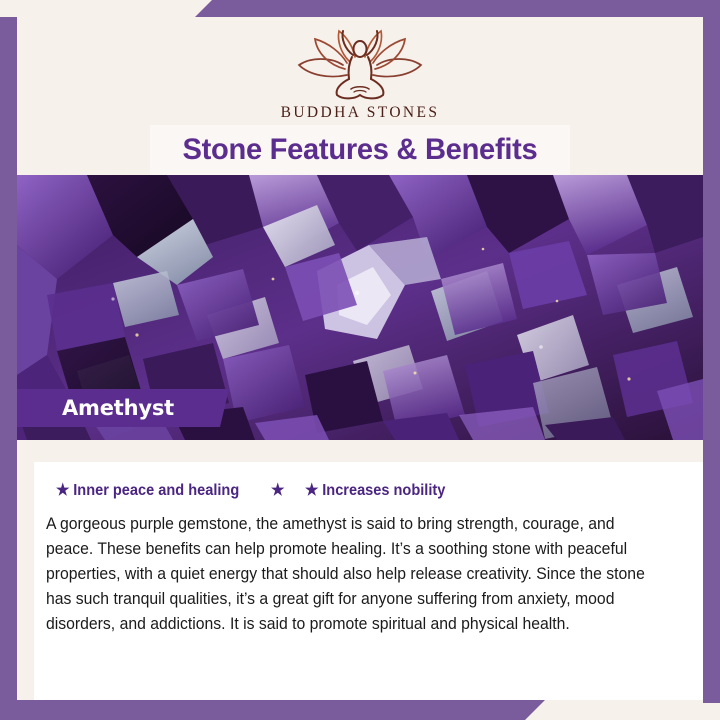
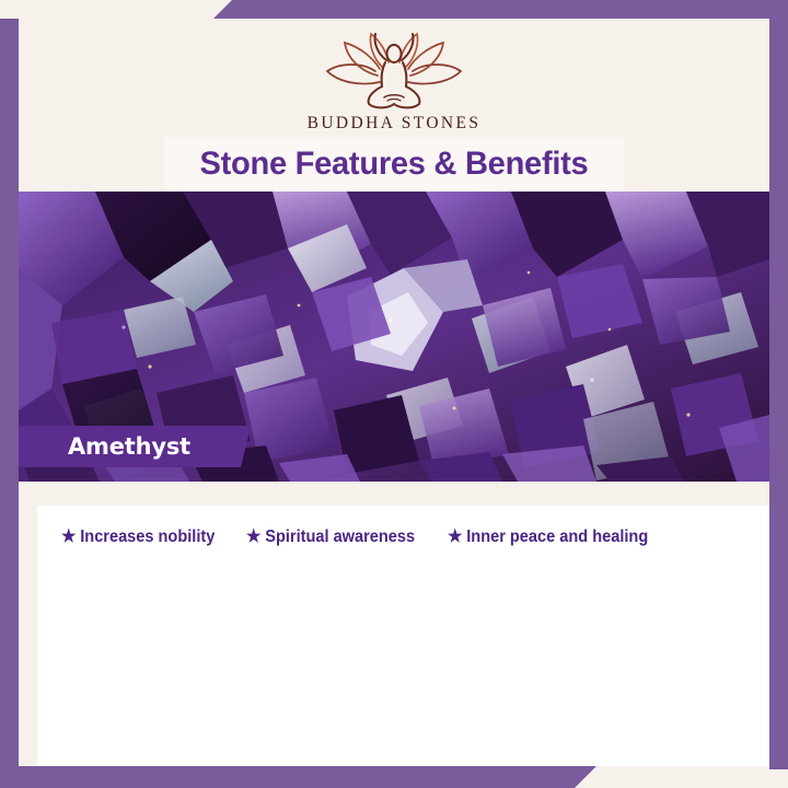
  BUDDHA STONES
  Stone Features & Benefits
  Amethyst
  ★
- Inner peace and healing
+ Increases nobility
  ★
+ Spiritual awareness
  ★
- Increases nobility
+ Inner peace and healing
- A gorgeous purple gemstone, the amethyst is said to bring strength, courage, and peace. These benefits can help promote healing. It’s a soothing stone with peaceful properties, with a quiet energy that should also help release creativity. Since the stone has such tranquil qualities, it’s a great gift for anyone suffering from anxiety, mood disorders, and addictions. It is said to promote spiritual and physical health.
